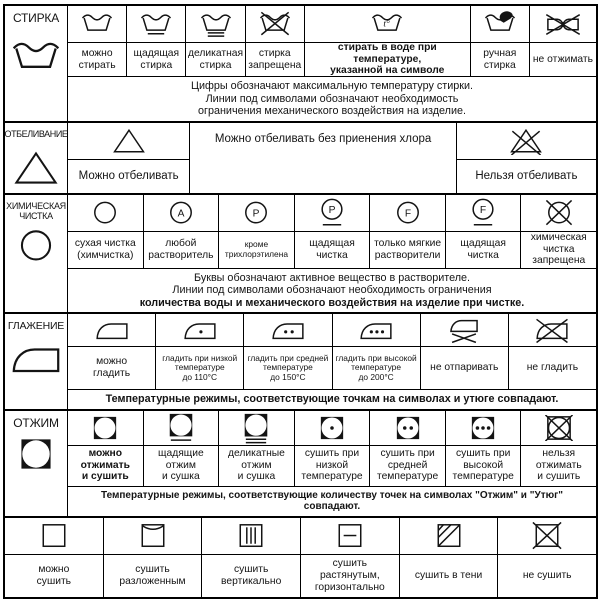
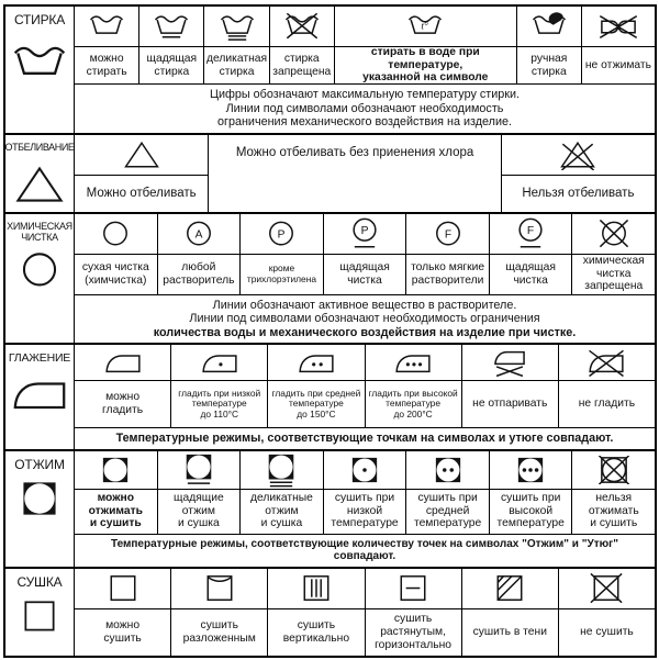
  СТИРКА
  можно
  стирать
  щадящая
  стирка
  деликатная
  стирка
  стирка
  запрещена
  t°
  стирать в воде при температуре,
  указанной на символе
  ручная
  стирка
  не отжимать
  Цифры обозначают максимальную температуру стирки.
  Линии под символами обозначают необходимость
  ограничения механического воздействия на изделие.
  ОТБЕЛИВАНИЕ
  Можно отбеливать
  Можно отбеливать без приенения хлора
  Нельзя отбеливать
  ХИМИЧЕСКАЯ
  ЧИСТКА
  сухая чистка
  (химчистка)
  A
  любой
  растворитель
  P
  кроме
  трихлорэтилена
  P
  щадящая
  чистка
  F
  только мягкие
  растворители
  F
  щадящая
  чистка
  химическая
  чистка
  запрещена
- Буквы обозначают активное вещество в растворителе.
+ Линии обозначают активное вещество в растворителе.
  Линии под символами обозначают необходимость ограничения
  количества воды и механического воздействия на изделие при чистке.
  ГЛАЖЕНИЕ
  можно
  гладить
  гладить при низкой
  температуре
  до 110°С
  гладить при средней
  температуре
  до 150°С
  гладить при высокой
  температуре
  до 200°С
  не отпаривать
  не гладить
  Температурные режимы, соответствующие точкам на символах и утюге совпадают.
  ОТЖИМ
  можно
  отжимать
  и сушить
  щадящие
  отжим
  и сушка
  деликатные
  отжим
  и сушка
  сушить при
  низкой
  температуре
  сушить при
  средней
  температуре
  сушить при
  высокой
  температуре
  нельзя
  отжимать
  и сушить
  Температурные режимы, соответствующие количеству точек на символах "Отжим" и "Утюг" совпадают.
+ СУШКА
  можно
  сушить
  сушить
  разложенным
  сушить
  вертикально
  сушить
  растянутым,
  горизонтально
  сушить в тени
  не сушить
